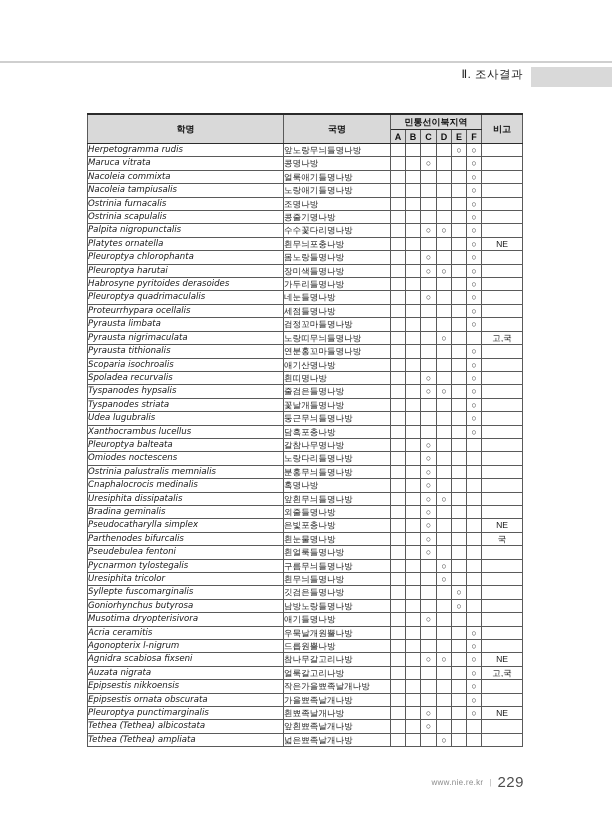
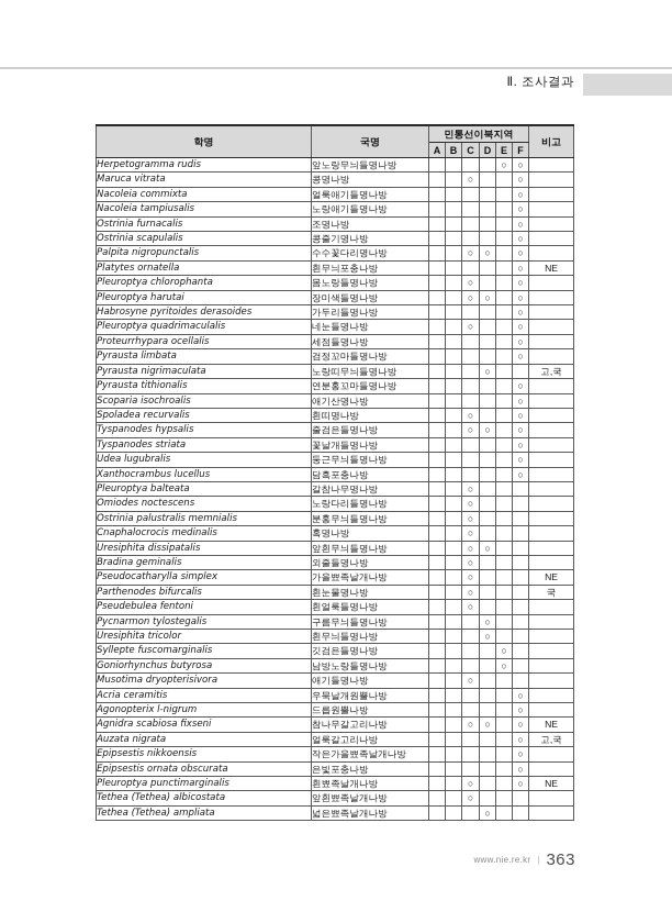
  Ⅱ. 조사결과
  학명	국명	민통선이북지역	비고
  A	B	C	D	E	F
  Herpetogramma rudis	앞노랑무늬들명나방					○	○
  Maruca vitrata	콩명나방			○			○
  Nacoleia commixta	얼룩애기들명나방						○
  Nacoleia tampiusalis	노랑애기들명나방						○
  Ostrinia furnacalis	조명나방						○
  Ostrinia scapulalis	콩줄기명나방						○
  Palpita nigropunctalis	수수꽃다리명나방			○	○		○
  Platytes ornatella	흰무늬포충나방						○	NE
  Pleuroptya chlorophanta	몸노랑들명나방			○			○
  Pleuroptya harutai	장미색들명나방			○	○		○
  Habrosyne pyritoides derasoides	가두리들명나방						○
  Pleuroptya quadrimaculalis	네눈들명나방			○			○
  Proteurrhypara ocellalis	세점들명나방						○
  Pyrausta limbata	검정꼬마들명나방						○
  Pyrausta nigrimaculata	노랑띠무늬들명나방				○			고,국
  Pyrausta tithionalis	연분홍꼬마들명나방						○
  Scoparia isochroalis	애기산명나방						○
  Spoladea recurvalis	흰띠명나방			○			○
  Tyspanodes hypsalis	줄검은들명나방			○	○		○
  Tyspanodes striata	꽃날개들명나방						○
  Udea lugubralis	둥근무늬들명나방						○
  Xanthocrambus lucellus	담흑포충나방						○
  Pleuroptya balteata	갈참나무명나방			○
  Omiodes noctescens	노랑다리들명나방			○
  Ostrinia palustralis memnialis	분홍무늬들명나방			○
  Cnaphalocrocis medinalis	혹명나방			○
  Uresiphita dissipatalis	앞흰무늬들명나방			○	○
  Bradina geminalis	외줄들명나방			○
- Pseudocatharylla simplex	은빛포충나방			○				NE
+ Pseudocatharylla simplex	가을뾰족날개나방			○				NE
  Parthenodes bifurcalis	흰눈물명나방			○				국
  Pseudebulea fentoni	흰얼룩들명나방			○
  Pycnarmon tylostegalis	구름무늬들명나방				○
  Uresiphita tricolor	흰무늬들명나방				○
  Syllepte fuscomarginalis	깃검은들명나방					○
  Goniorhynchus butyrosa	남방노랑들명나방					○
  Musotima dryopterisivora	애기들명나방			○
  Acria ceramitis	우묵날개원뿔나방						○
  Agonopterix l-nigrum	드릅원뿔나방						○
  Agnidra scabiosa fixseni	참나무갈고리나방			○	○		○	NE
  Auzata nigrata	얼룩갈고리나방						○	고,국
  Epipsestis nikkoensis	작은가을뾰족날개나방						○
- Epipsestis ornata obscurata	가을뾰족날개나방						○
+ Epipsestis ornata obscurata	은빛포충나방						○
  Pleuroptya punctimarginalis	흰뾰족날개나방			○			○	NE
  Tethea (Tethea) albicostata	앞흰뾰족날개나방			○
  Tethea (Tethea) ampliata	넓은뾰족날개나방				○
  www.nie.re.kr
  |
- 229
+ 363
